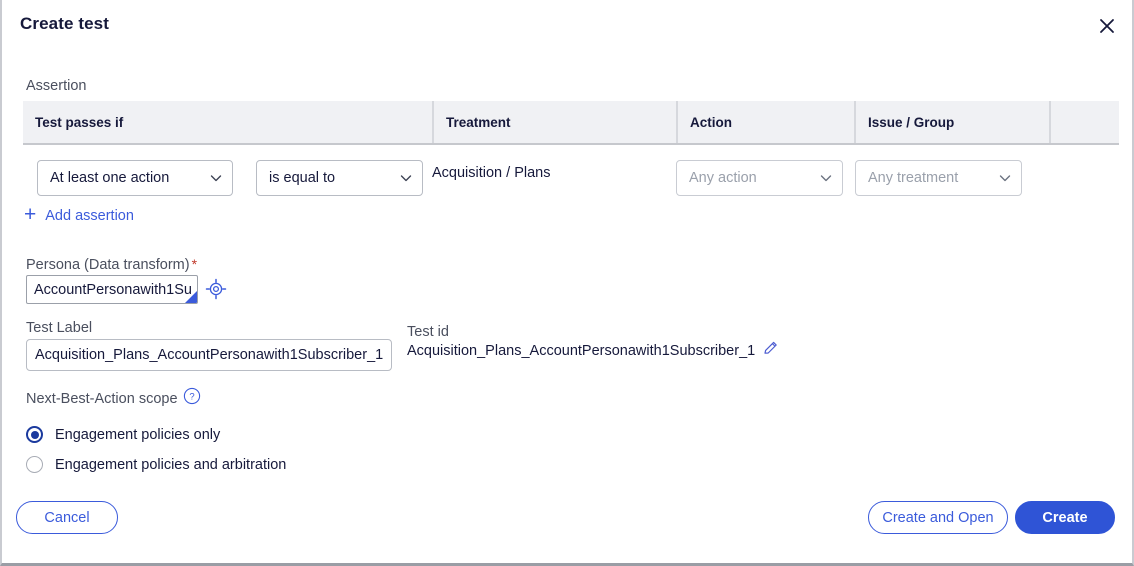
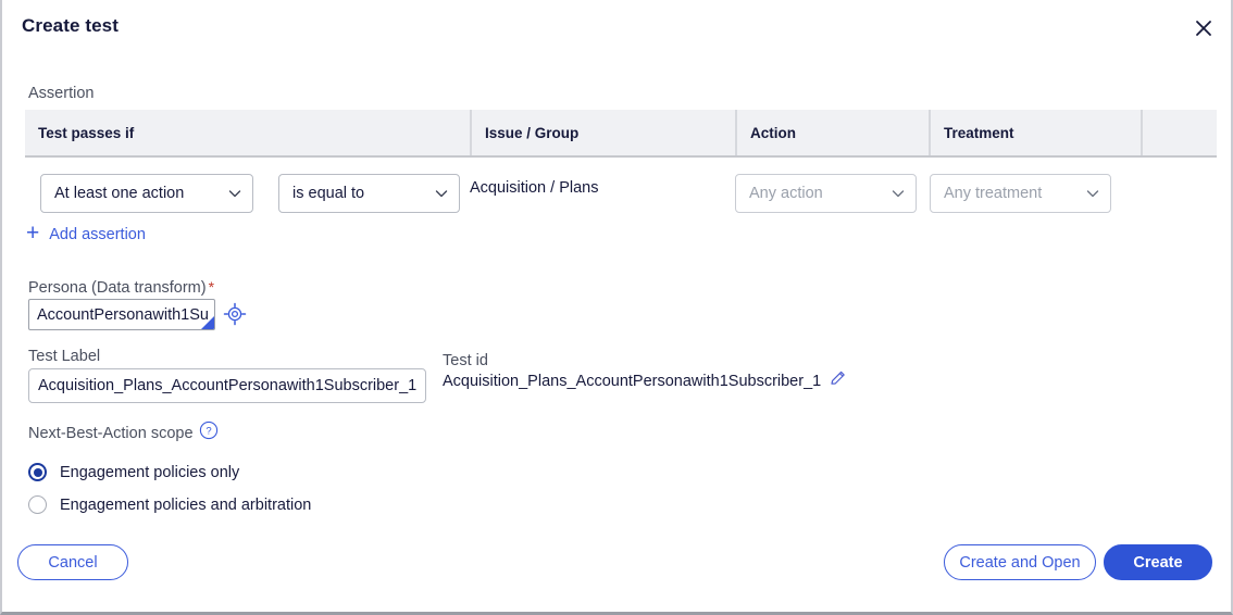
  Create test
  Assertion
  Test passes if
- Treatment
+ Issue / Group
  Action
- Issue / Group
+ Treatment
  At least one action
  is equal to
  Acquisition / Plans
  Any action
  Any treatment
  +
  Add assertion
  Persona (Data transform) *
  AccountPersonawith1Su
  Test Label
  Acquisition_Plans_AccountPersonawith1Subscriber_1
  Test id
  Acquisition_Plans_AccountPersonawith1Subscriber_1
  Next-Best-Action scope
  ?
  Engagement policies only
  Engagement policies and arbitration
  Cancel
  Create and Open
  Create
